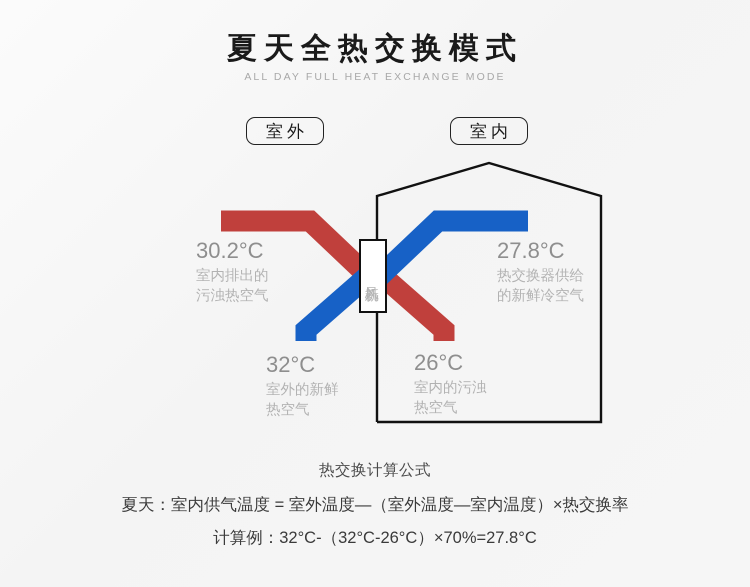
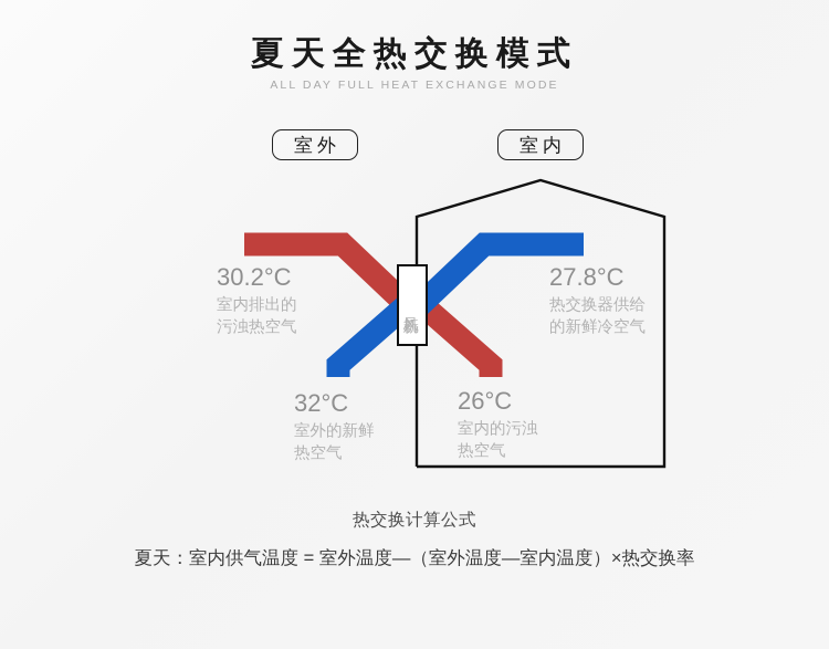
  夏天全热交换模式
  ALL DAY FULL HEAT EXCHANGE MODE
  室外
  室内
  30.2°C
  室内排出的
  污浊热空气
  27.8°C
  热交换器供给
  的新鲜冷空气
  32°C
  室外的新鲜
  热空气
  26°C
  室内的污浊
  热空气
  热交换计算公式
  夏天：室内供气温度 = 室外温度—（室外温度—室内温度）×热交换率
- 计算例：32°C-（32°C-26°C）×70%=27.8°C
